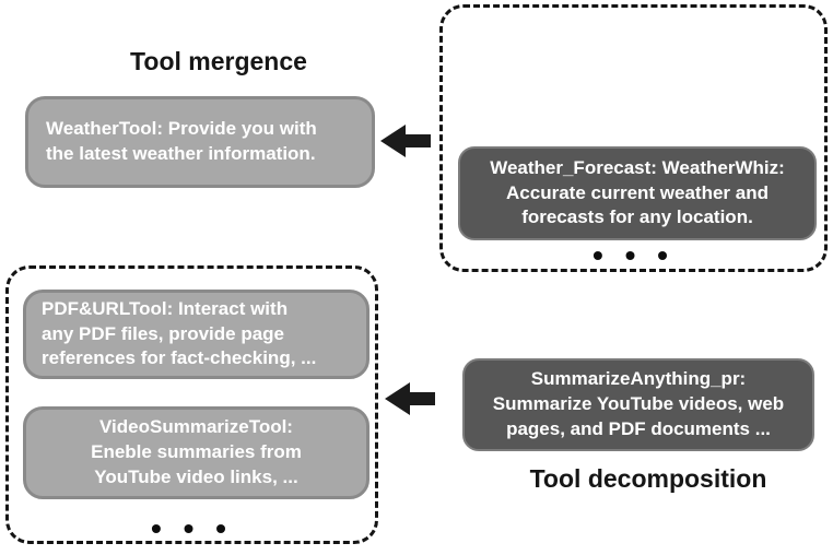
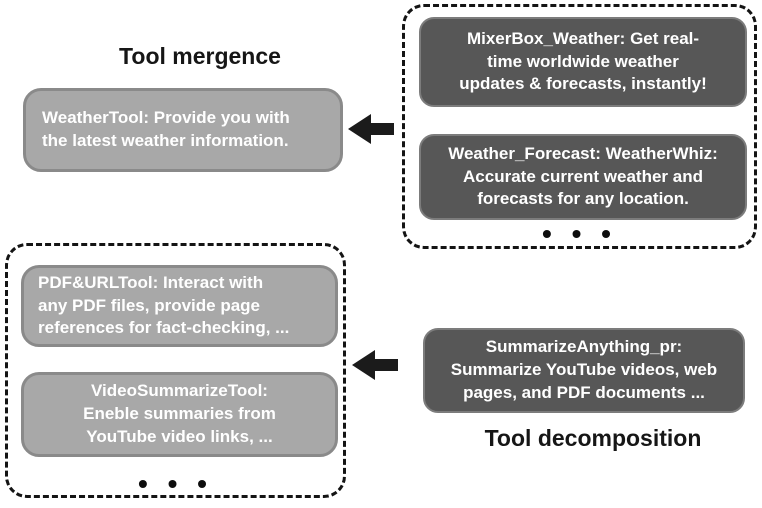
  Tool mergence
  WeatherTool: Provide you with
  the latest weather information.
+ MixerBox_Weather: Get real-
+ time worldwide weather
+ updates & forecasts, instantly!
  Weather_Forecast: WeatherWhiz:
  Accurate current weather and
  forecasts for any location.
  • • •
  PDF&URLTool: Interact with
  any PDF files, provide page
  references for fact-checking, ...
  VideoSummarizeTool:
  Eneble summaries from
  YouTube video links, ...
  • • •
  SummarizeAnything_pr:
  Summarize YouTube videos, web
  pages, and PDF documents ...
  Tool decomposition
